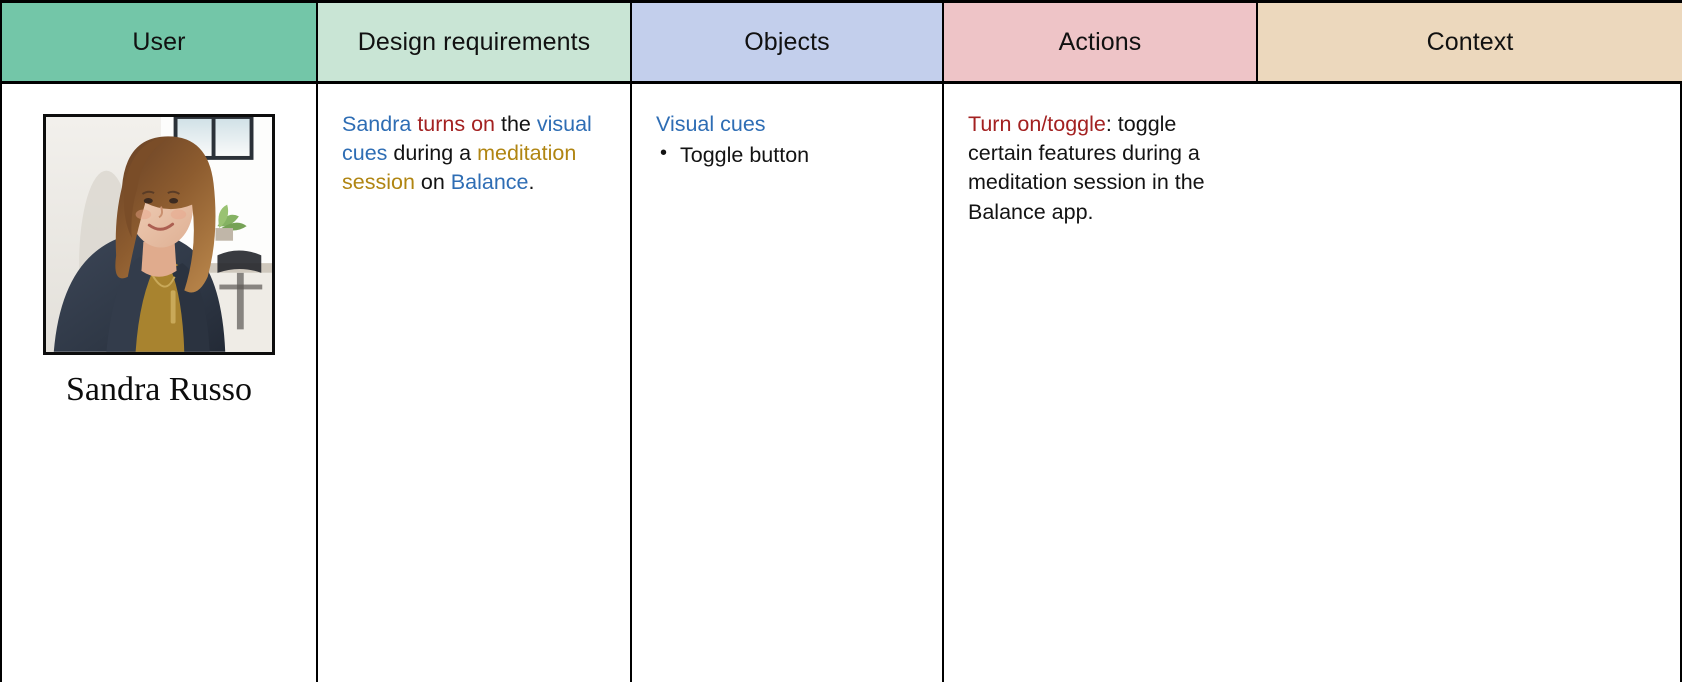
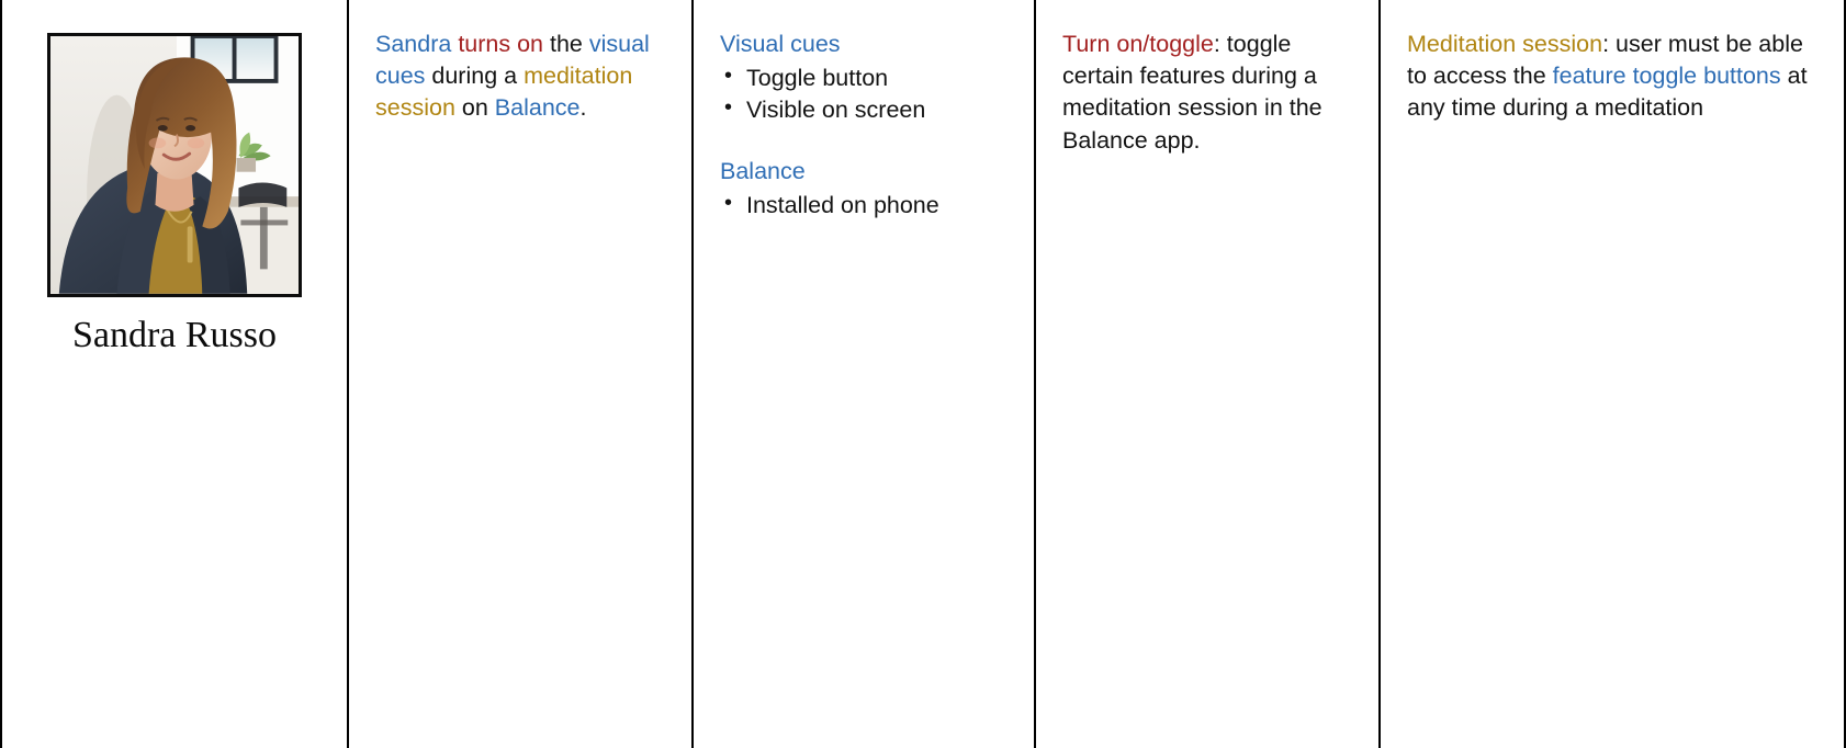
- User
- Design requirements
- Objects
- Actions
- Context
  Sandra Russo
  Sandra turns on the visual cues during a meditation session on Balance.
  Visual cues
  Toggle button
+ Visible on screen
+ Balance
+ Installed on phone
  Turn on/toggle: toggle certain features during a meditation session in the Balance app.
+ Meditation session: user must be able to access the feature toggle buttons at any time during a meditation
